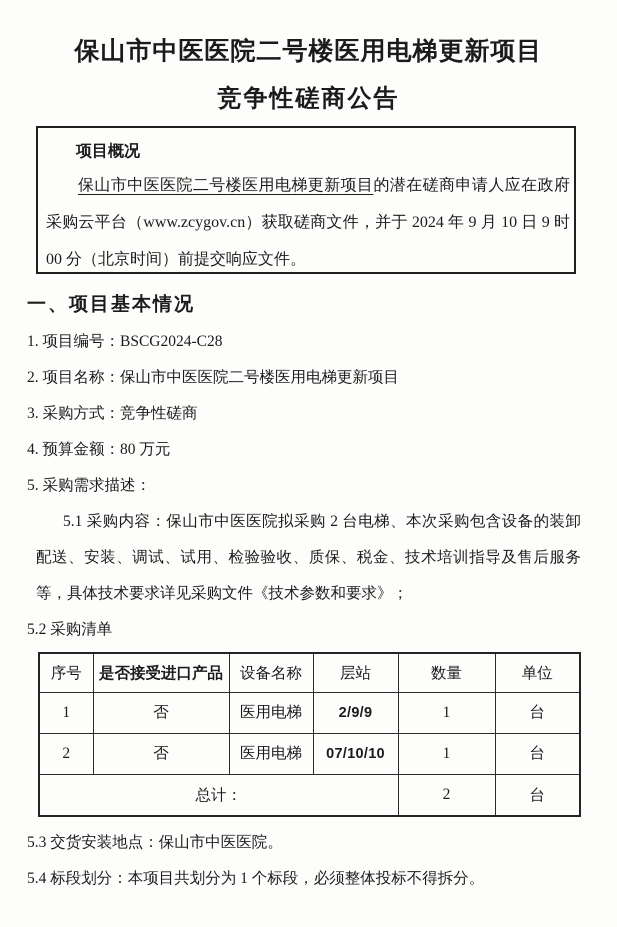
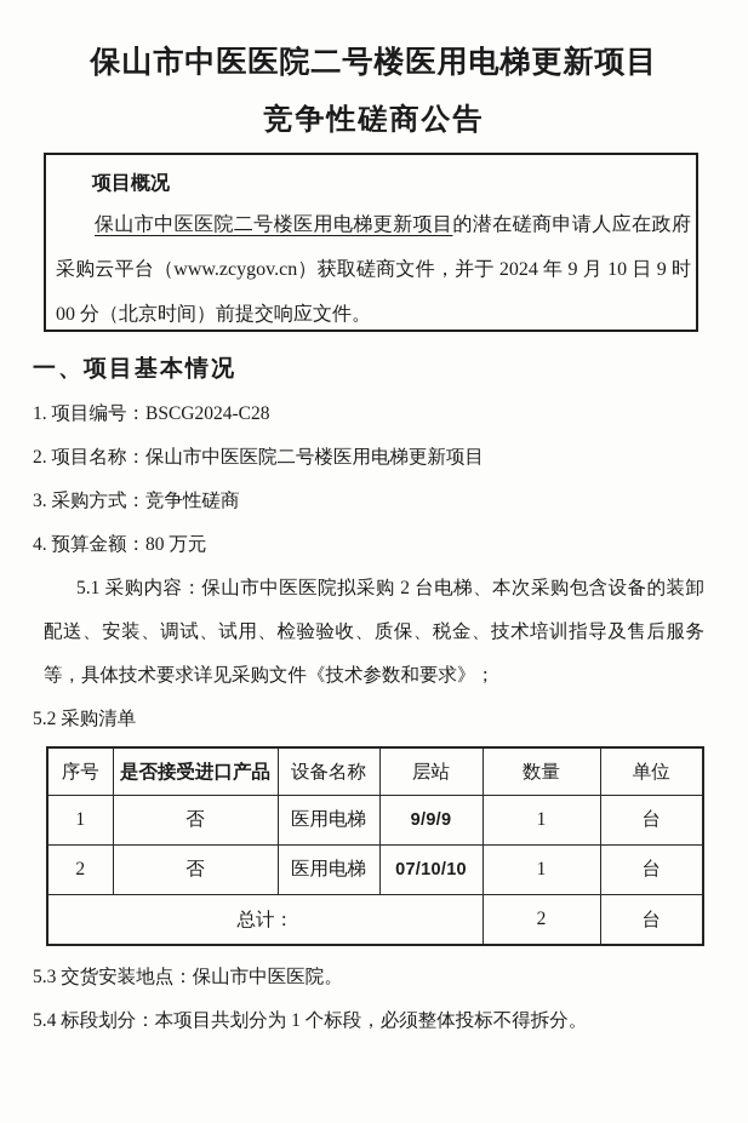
  保山市中医医院二号楼医用电梯更新项目
  竞争性磋商公告
  项目概况
  保山市中医医院二号楼医用电梯更新项目的潜在磋商申请人应在政府采购云平台（www.zcygov.cn）获取磋商文件，并于 2024 年 9 月 10 日 9 时 00 分（北京时间）前提交响应文件。
  一、项目基本情况
  1. 项目编号：BSCG2024-C28
  2. 项目名称：保山市中医医院二号楼医用电梯更新项目
  3. 采购方式：竞争性磋商
  4. 预算金额：80 万元
- 5. 采购需求描述：
  5.1 采购内容：保山市中医医院拟采购 2 台电梯、本次采购包含设备的装卸配送、安装、调试、试用、检验验收、质保、税金、技术培训指导及售后服务等，具体技术要求详见采购文件《技术参数和要求》；
  5.2 采购清单
  序号	是否接受进口产品	设备名称	层站	数量	单位
- 1	否	医用电梯	2/9/9	1	台
+ 1	否	医用电梯	9/9/9	1	台
  2	否	医用电梯	07/10/10	1	台
  总计：	2	台
  5.3 交货安装地点：保山市中医医院。
  5.4 标段划分：本项目共划分为 1 个标段，必须整体投标不得拆分。
